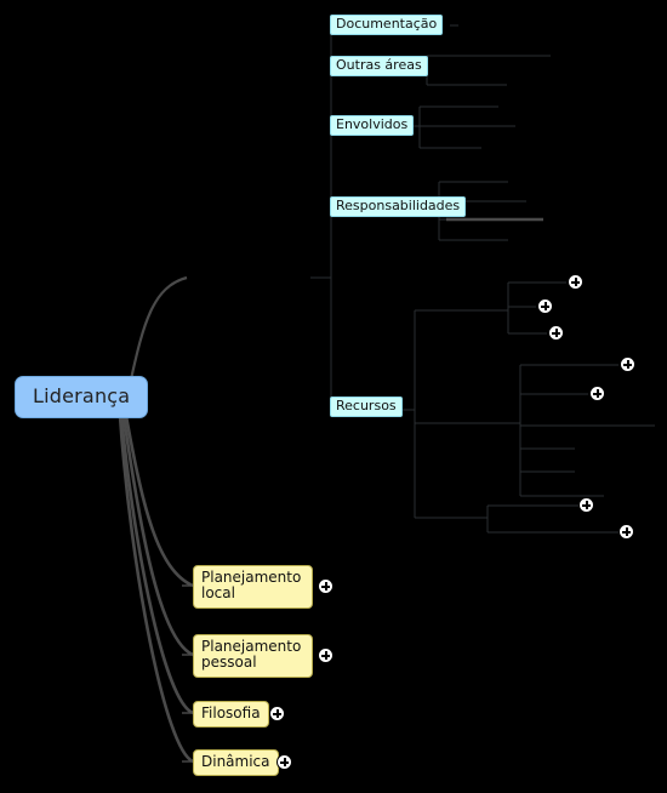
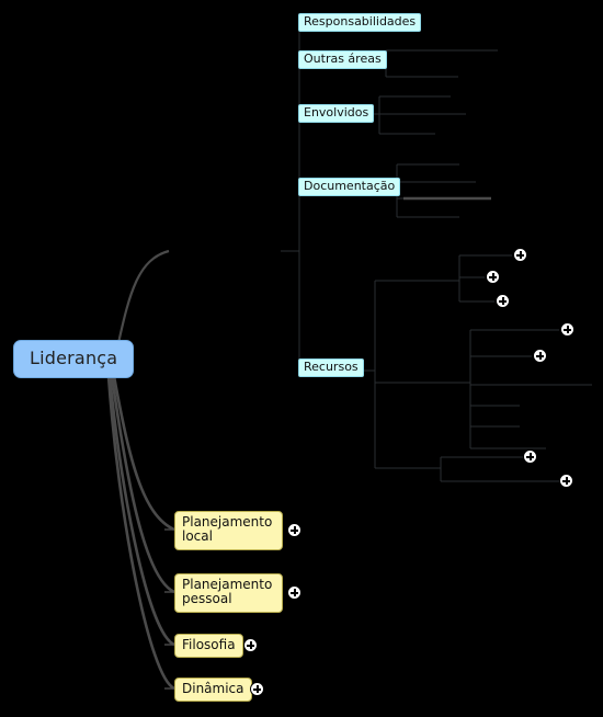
  Liderança
- Documentação
+ Responsabilidades
  Outras áreas
  Envolvidos
- Responsabilidades
+ Documentação
  Recursos
  Planejamento
  local
  Planejamento
  pessoal
  Filosofia
  Dinâmica
